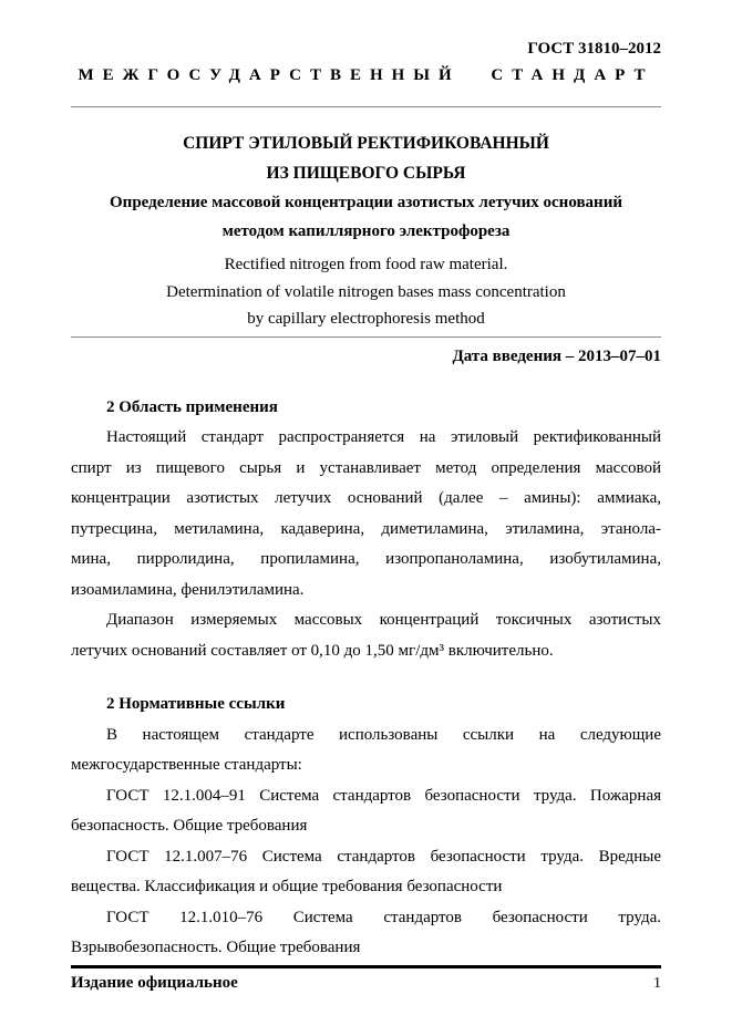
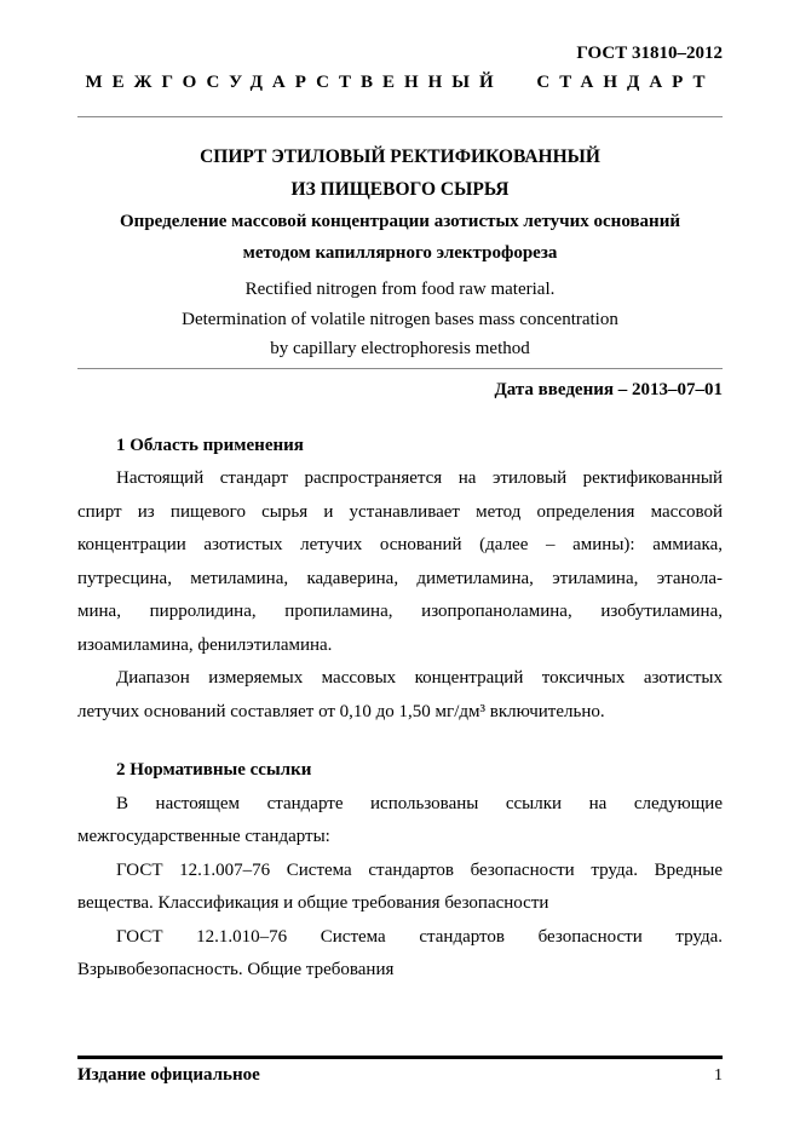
  ГОСТ 31810–2012
  МЕЖГОСУДАРСТВЕННЫЙ СТАНДАРТ
  СПИРТ ЭТИЛОВЫЙ РЕКТИФИКОВАННЫЙ
  ИЗ ПИЩЕВОГО СЫРЬЯ
  Определение массовой концентрации азотистых летучих оснований
  методом капиллярного электрофореза
  Rectified nitrogen from food raw material.
  Determination of volatile nitrogen bases mass concentration
  by capillary electrophoresis method
  Дата введения – 2013–07–01
- 2 Область применения
+ 1 Область применения
  Настоящий стандарт распространяется на этиловый ректификованный
  спирт из пищевого сырья и устанавливает метод определения массовой
  концентрации азотистых летучих оснований (далее – амины): аммиака,
  путресцина, метиламина, кадаверина, диметиламина, этиламина, этанола-
  мина, пирролидина, пропиламина, изопропаноламина, изобутиламина,
  изоамиламина, фенилэтиламина.
  Диапазон измеряемых массовых концентраций токсичных азотистых
  летучих оснований составляет от 0,10 до 1,50 мг/дм³ включительно.
  2 Нормативные ссылки
  В настоящем стандарте использованы ссылки на следующие
  межгосударственные стандарты:
- ГОСТ 12.1.004–91 Система стандартов безопасности труда. Пожарная
- безопасность. Общие требования
  ГОСТ 12.1.007–76 Система стандартов безопасности труда. Вредные
  вещества. Классификация и общие требования безопасности
  ГОСТ 12.1.010–76 Система стандартов безопасности труда.
  Взрывобезопасность. Общие требования
  Издание официальное
  1
